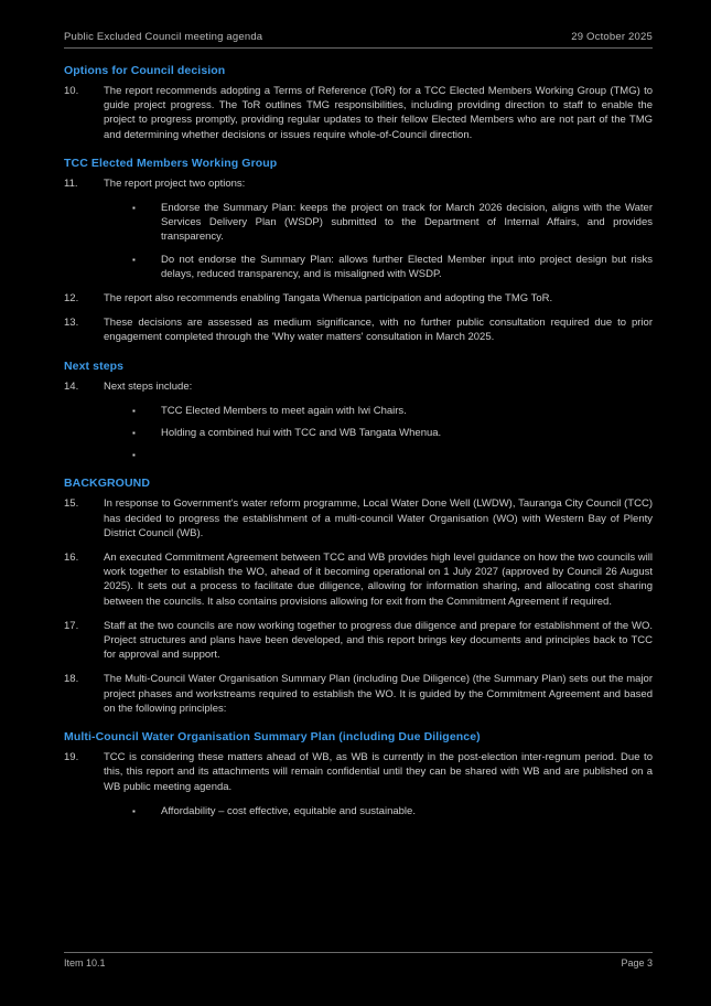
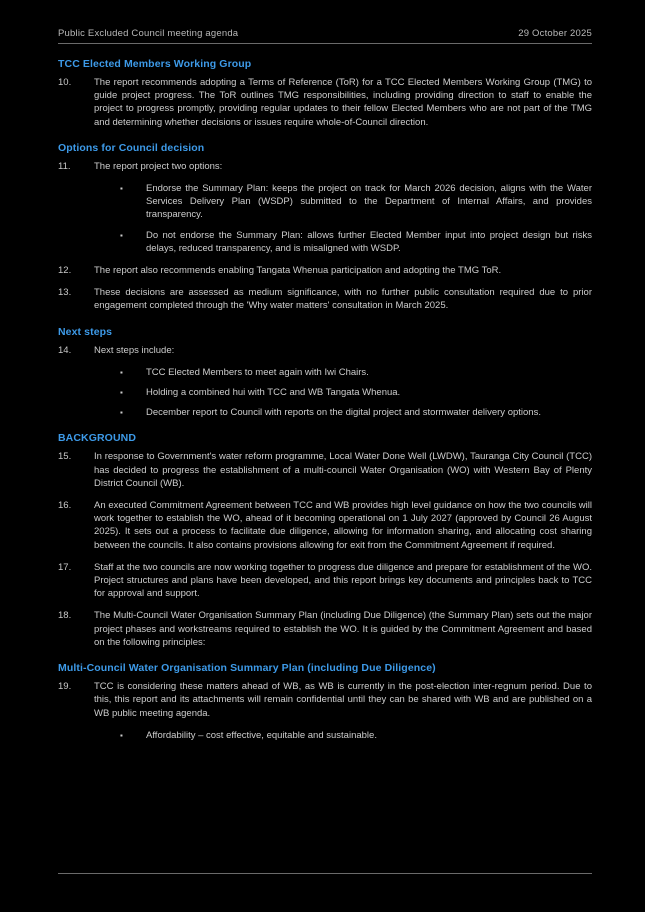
  Public Excluded Council meeting agenda
  29 October 2025
- Options for Council decision
+ TCC Elected Members Working Group
  10.
  The report recommends adopting a Terms of Reference (ToR) for a TCC Elected Members Working Group (TMG) to guide project progress. The ToR outlines TMG responsibilities, including providing direction to staff to enable the project to progress promptly, providing regular updates to their fellow Elected Members who are not part of the TMG and determining whether decisions or issues require whole-of-Council direction.
- TCC Elected Members Working Group
+ Options for Council decision
  11.
  The report project two options:
  ▪
  Endorse the Summary Plan: keeps the project on track for March 2026 decision, aligns with the Water Services Delivery Plan (WSDP) submitted to the Department of Internal Affairs, and provides transparency.
  ▪
  Do not endorse the Summary Plan: allows further Elected Member input into project design but risks delays, reduced transparency, and is misaligned with WSDP.
  12.
  The report also recommends enabling Tangata Whenua participation and adopting the TMG ToR.
  13.
  These decisions are assessed as medium significance, with no further public consultation required due to prior engagement completed through the 'Why water matters' consultation in March 2025.
  Next steps
  14.
  Next steps include:
  ▪
  TCC Elected Members to meet again with Iwi Chairs.
  ▪
  Holding a combined hui with TCC and WB Tangata Whenua.
  ▪
+ December report to Council with reports on the digital project and stormwater delivery options.
  BACKGROUND
  15.
  In response to Government's water reform programme, Local Water Done Well (LWDW), Tauranga City Council (TCC) has decided to progress the establishment of a multi-council Water Organisation (WO) with Western Bay of Plenty District Council (WB).
  16.
  An executed Commitment Agreement between TCC and WB provides high level guidance on how the two councils will work together to establish the WO, ahead of it becoming operational on 1 July 2027 (approved by Council 26 August 2025). It sets out a process to facilitate due diligence, allowing for information sharing, and allocating cost sharing between the councils. It also contains provisions allowing for exit from the Commitment Agreement if required.
  17.
  Staff at the two councils are now working together to progress due diligence and prepare for establishment of the WO. Project structures and plans have been developed, and this report brings key documents and principles back to TCC for approval and support.
  18.
  The Multi-Council Water Organisation Summary Plan (including Due Diligence) (the Summary Plan) sets out the major project phases and workstreams required to establish the WO. It is guided by the Commitment Agreement and based on the following principles:
  Multi-Council Water Organisation Summary Plan (including Due Diligence)
  19.
  TCC is considering these matters ahead of WB, as WB is currently in the post-election inter-regnum period. Due to this, this report and its attachments will remain confidential until they can be shared with WB and are published on a WB public meeting agenda.
  ▪
  Affordability – cost effective, equitable and sustainable.
- Item 10.1
- Page 3
